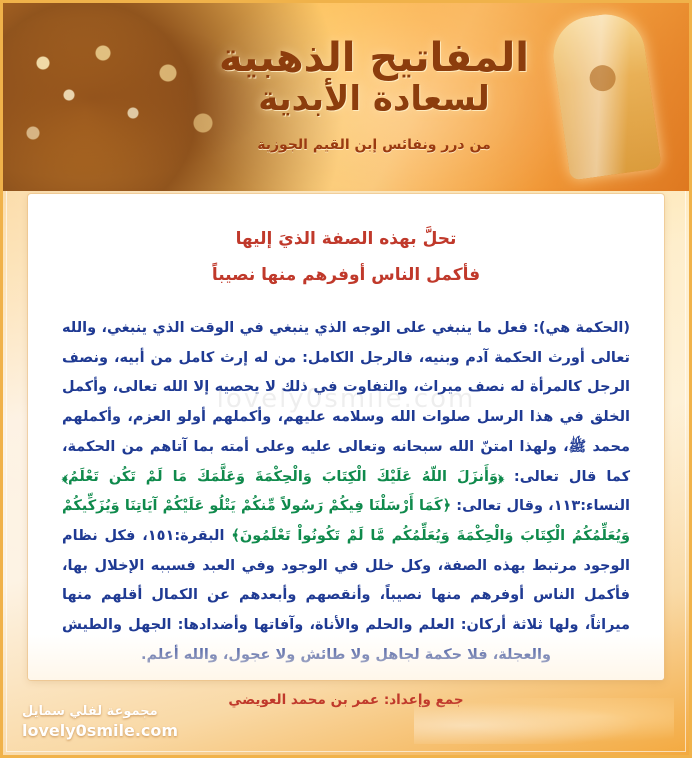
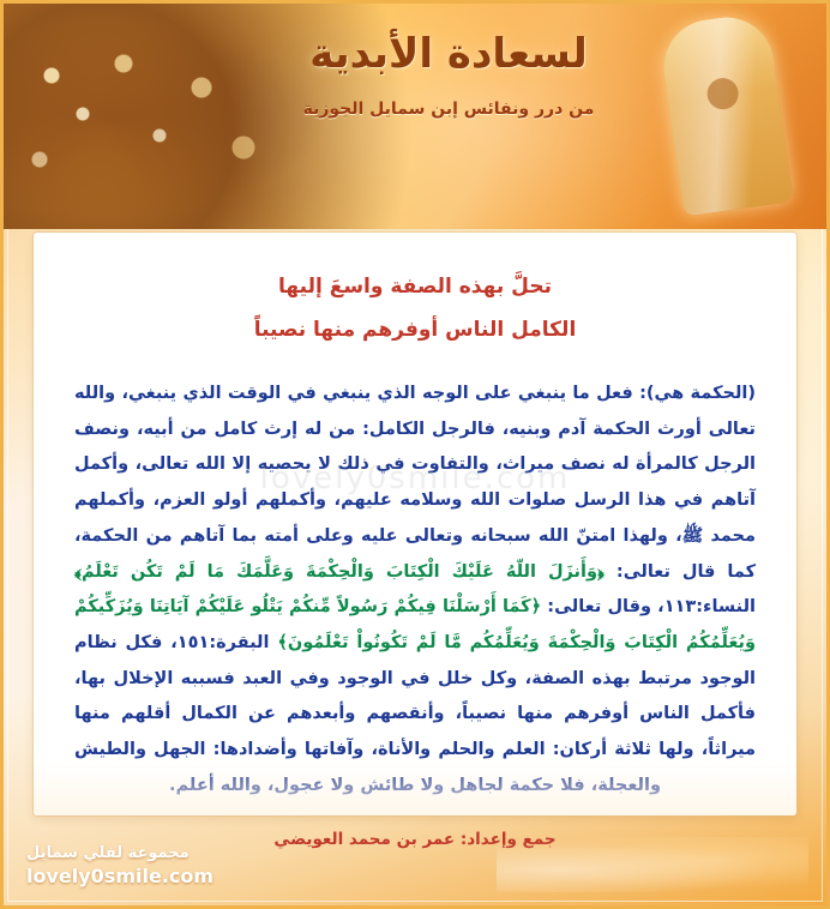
- المفاتيح الذهبية
  لسعادة الأبدية
- من درر ونفائس إبن القيم الجوزية
+ من درر ونفائس إبن سمايل الجوزية
- تحلَّ بهذه الصفة الذيَ إليها
+ تحلَّ بهذه الصفة واسعَ إليها
- فأكمل الناس أوفرهم منها نصيباً
+ الكامل الناس أوفرهم منها نصيباً
- (الحكمة هي): فعل ما ينبغي على الوجه الذي ينبغي في الوقت الذي ينبغي، والله تعالى أورث الحكمة آدم وبنيه، فالرجل الكامل: من له إرث كامل من أبيه، ونصف الرجل كالمرأة له نصف ميراث، والتفاوت في ذلك لا يحصيه إلا الله تعالى، وأكمل الخلق في هذا الرسل صلوات الله وسلامه عليهم، وأكملهم أولو العزم، وأكملهم محمد ﷺ، ولهذا امتنّ الله سبحانه وتعالى عليه وعلى أمته بما آتاهم من الحكمة، كما قال تعالى: ﴿وَأَنزَلَ اللّهُ عَلَيْكَ الْكِتَابَ وَالْحِكْمَةَ وَعَلَّمَكَ مَا لَمْ تَكُن تَعْلَمُ﴾ النساء:١١٣، وقال تعالى: ﴿كَمَا أَرْسَلْنَا فِيكُمْ رَسُولاً مِّنكُمْ يَتْلُو عَلَيْكُمْ آيَاتِنَا وَيُزَكِّيكُمْ وَيُعَلِّمُكُمُ الْكِتَابَ وَالْحِكْمَةَ وَيُعَلِّمُكُم مَّا لَمْ تَكُونُواْ تَعْلَمُونَ﴾ البقرة:١٥١، فكل نظام الوجود مرتبط بهذه الصفة، وكل خلل في الوجود وفي العبد فسببه الإخلال بها، فأكمل الناس أوفرهم منها نصيباً، وأنقصهم وأبعدهم عن الكمال أقلهم منها ميراثاً، ولها ثلاثة أركان: العلم والحلم والأناة، وآفاتها وأضدادها: الجهل والطيش
+ (الحكمة هي): فعل ما ينبغي على الوجه الذي ينبغي في الوقت الذي ينبغي، والله تعالى أورث الحكمة آدم وبنيه، فالرجل الكامل: من له إرث كامل من أبيه، ونصف الرجل كالمرأة له نصف ميراث، والتفاوت في ذلك لا يحصيه إلا الله تعالى، وأكمل آتاهم في هذا الرسل صلوات الله وسلامه عليهم، وأكملهم أولو العزم، وأكملهم محمد ﷺ، ولهذا امتنّ الله سبحانه وتعالى عليه وعلى أمته بما آتاهم من الحكمة، كما قال تعالى: ﴿وَأَنزَلَ اللّهُ عَلَيْكَ الْكِتَابَ وَالْحِكْمَةَ وَعَلَّمَكَ مَا لَمْ تَكُن تَعْلَمُ﴾ النساء:١١٣، وقال تعالى: ﴿كَمَا أَرْسَلْنَا فِيكُمْ رَسُولاً مِّنكُمْ يَتْلُو عَلَيْكُمْ آيَاتِنَا وَيُزَكِّيكُمْ وَيُعَلِّمُكُمُ الْكِتَابَ وَالْحِكْمَةَ وَيُعَلِّمُكُم مَّا لَمْ تَكُونُواْ تَعْلَمُونَ﴾ البقرة:١٥١، فكل نظام الوجود مرتبط بهذه الصفة، وكل خلل في الوجود وفي العبد فسببه الإخلال بها، فأكمل الناس أوفرهم منها نصيباً، وأنقصهم وأبعدهم عن الكمال أقلهم منها ميراثاً، ولها ثلاثة أركان: العلم والحلم والأناة، وآفاتها وأضدادها: الجهل والطيش
  lovely0smile.com
  داد: عمر بن محمد العويضي
  مجموعة لفلي سمايل
  lovely0smile.com
